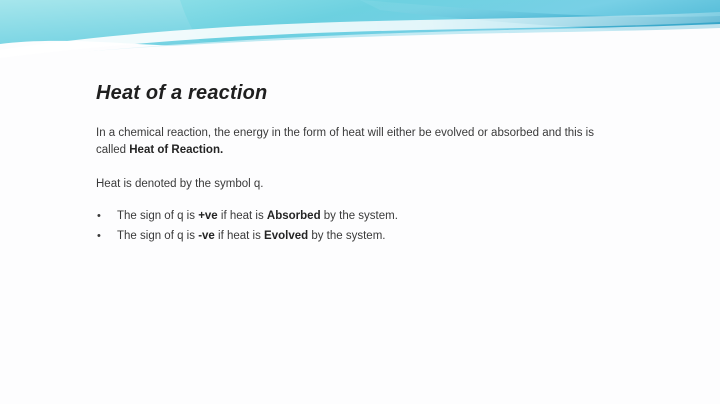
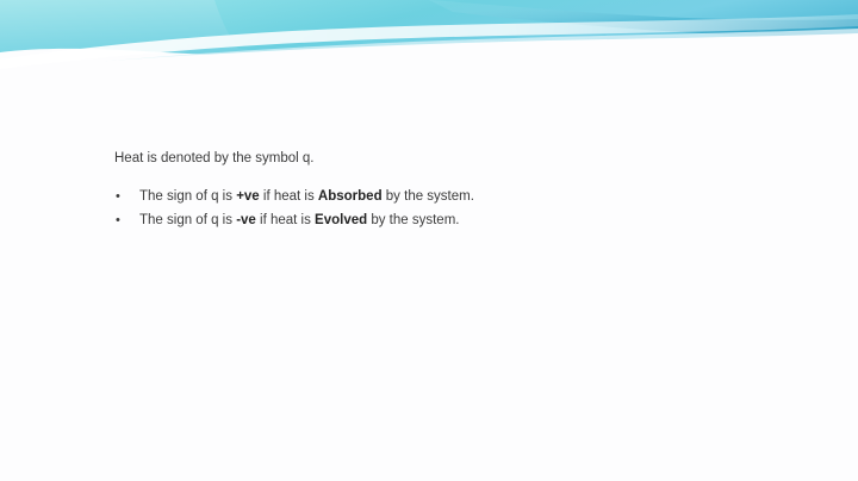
- Heat of a reaction
- In a chemical reaction, the energy in the form of heat will either be evolved or absorbed and this is called Heat of Reaction.
  Heat is denoted by the symbol q.
  •
  The sign of q is +ve if heat is Absorbed by the system.
  •
  The sign of q is -ve if heat is Evolved by the system.
